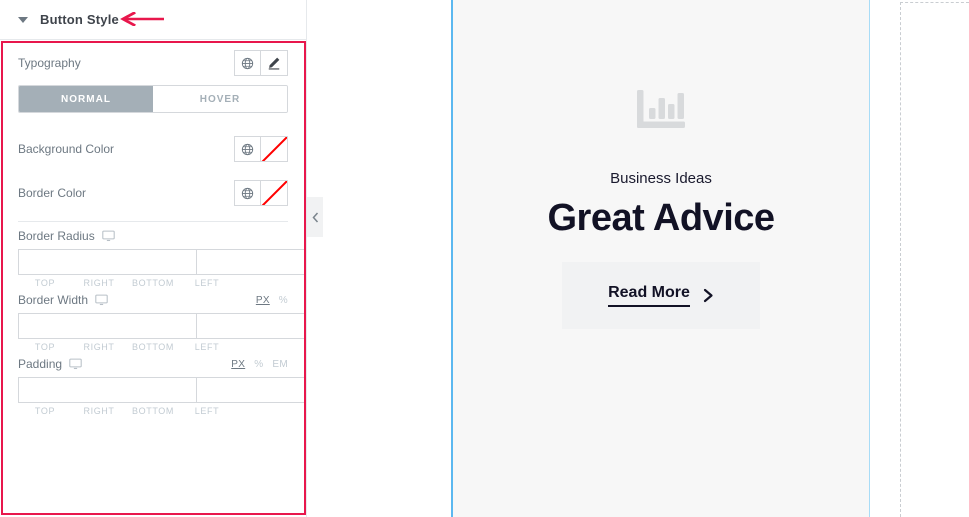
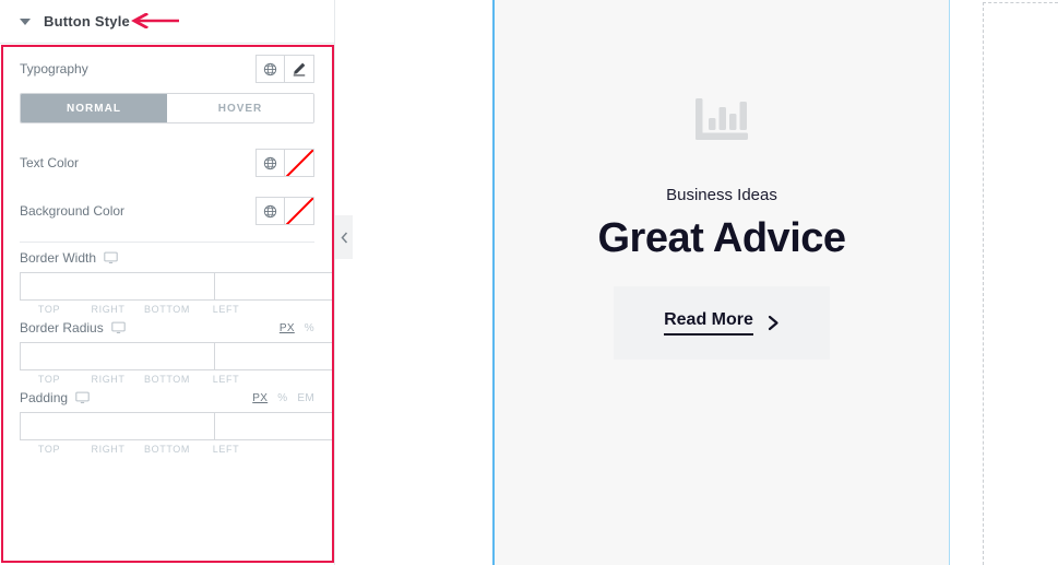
  Button Style
  Typography
  NORMAL
  HOVER
+ Text Color
  Background Color
- Border Color
- Border Radius
+ Border Width
  TOP
  RIGHT
  BOTTOM
  LEFT
- Border Width
+ Border Radius
  PX
  %
  TOP
  RIGHT
  BOTTOM
  LEFT
  Padding
  PX
  %
  EM
  TOP
  RIGHT
  BOTTOM
  LEFT
  Business Ideas
  Great Advice
  Read More
